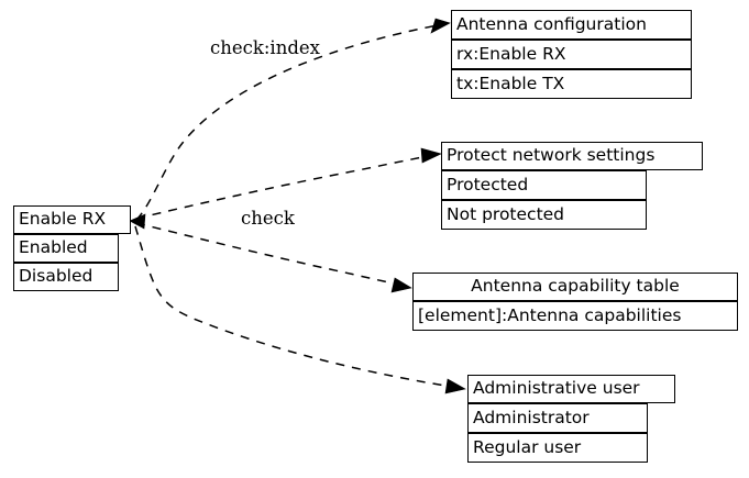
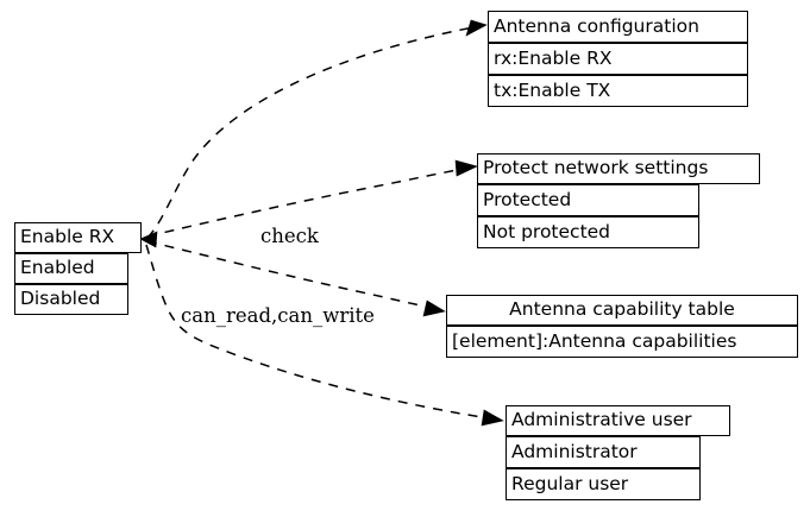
  Enable RX
  Enabled
  Disabled
  Antenna configuration
  rx:Enable RX
  tx:Enable TX
  Protect network settings
  Protected
  Not protected
  Antenna capability table
  [element]:Antenna capabilities
  Administrative user
  Administrator
  Regular user
- check:index
  check
+ can_read,can_write
